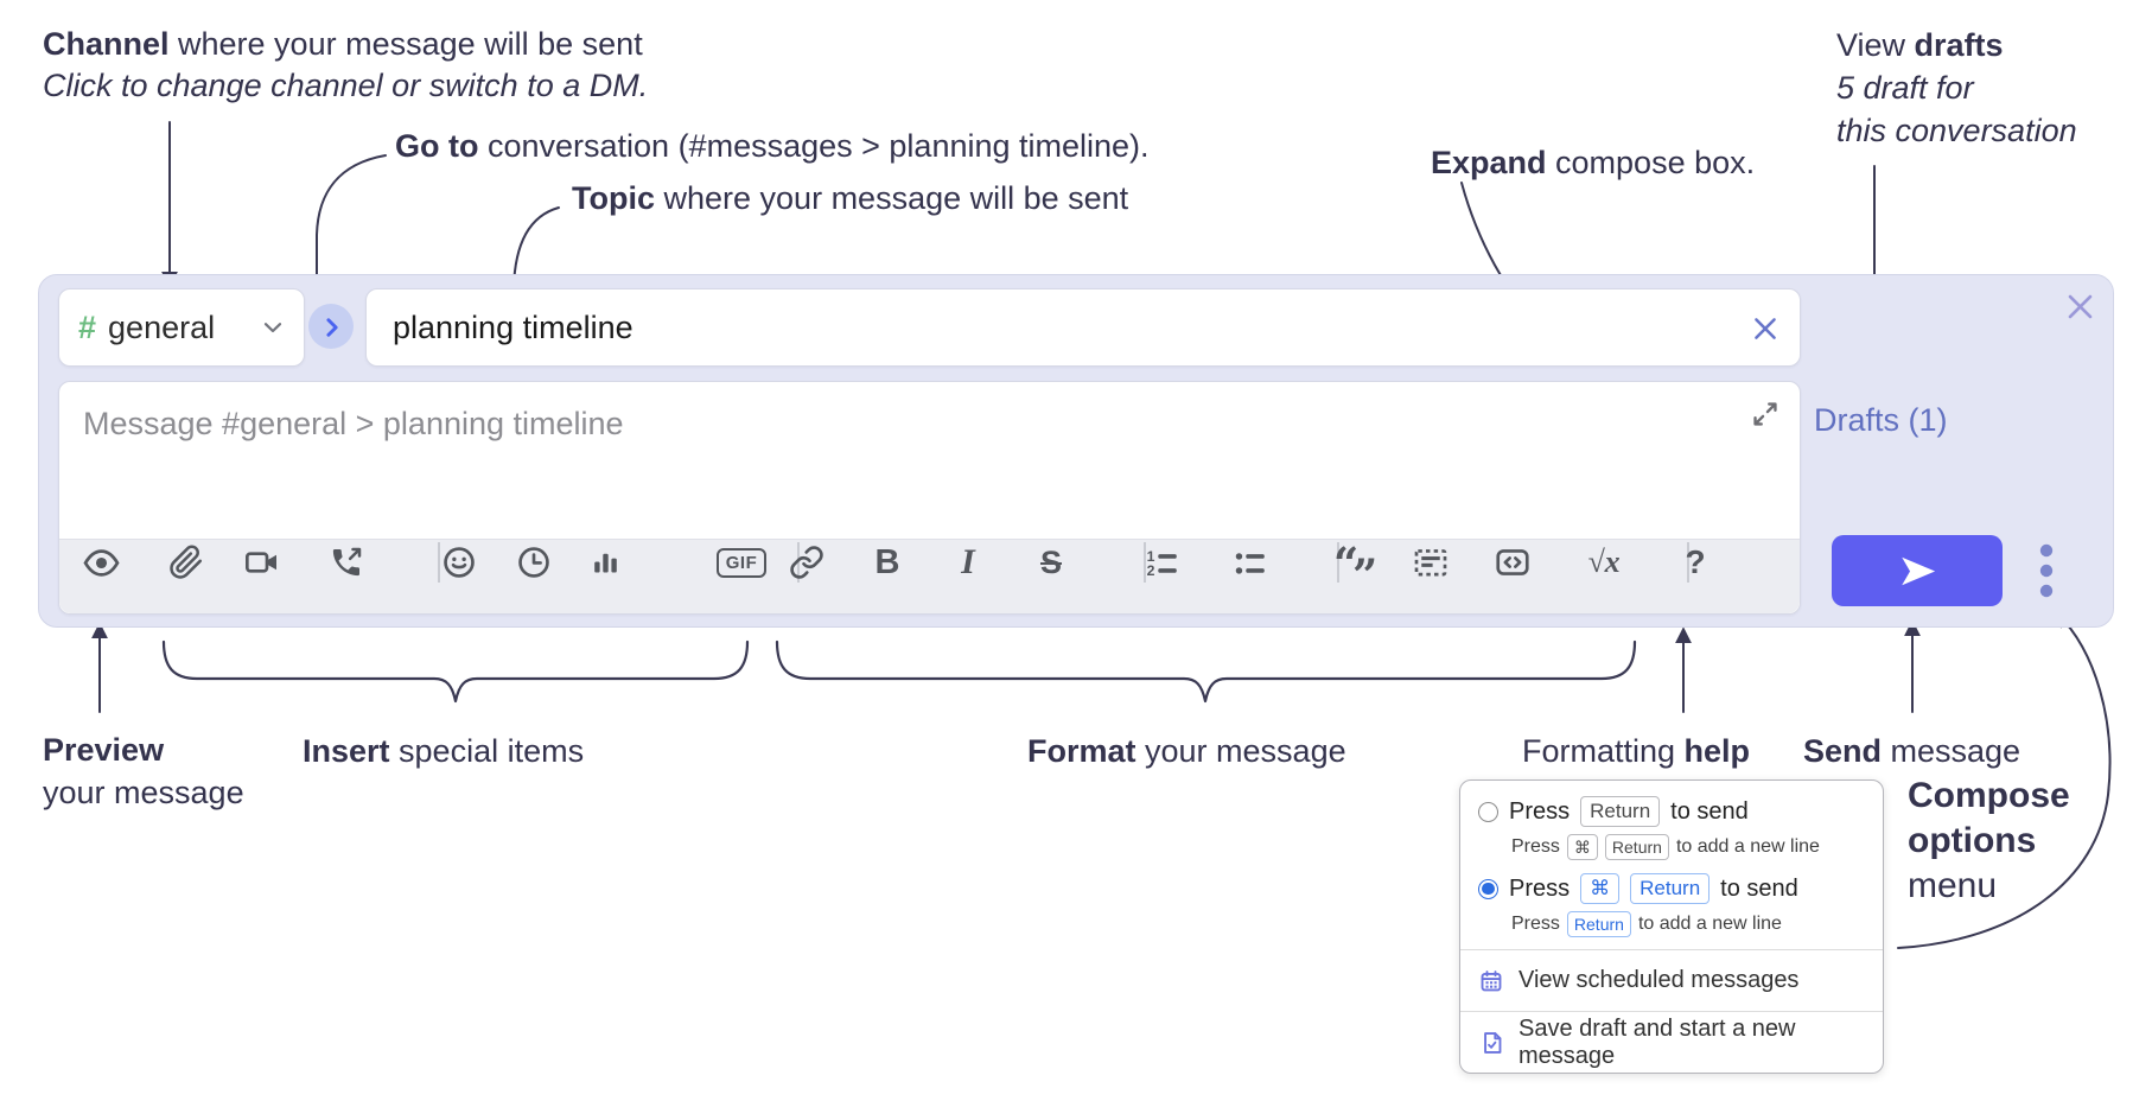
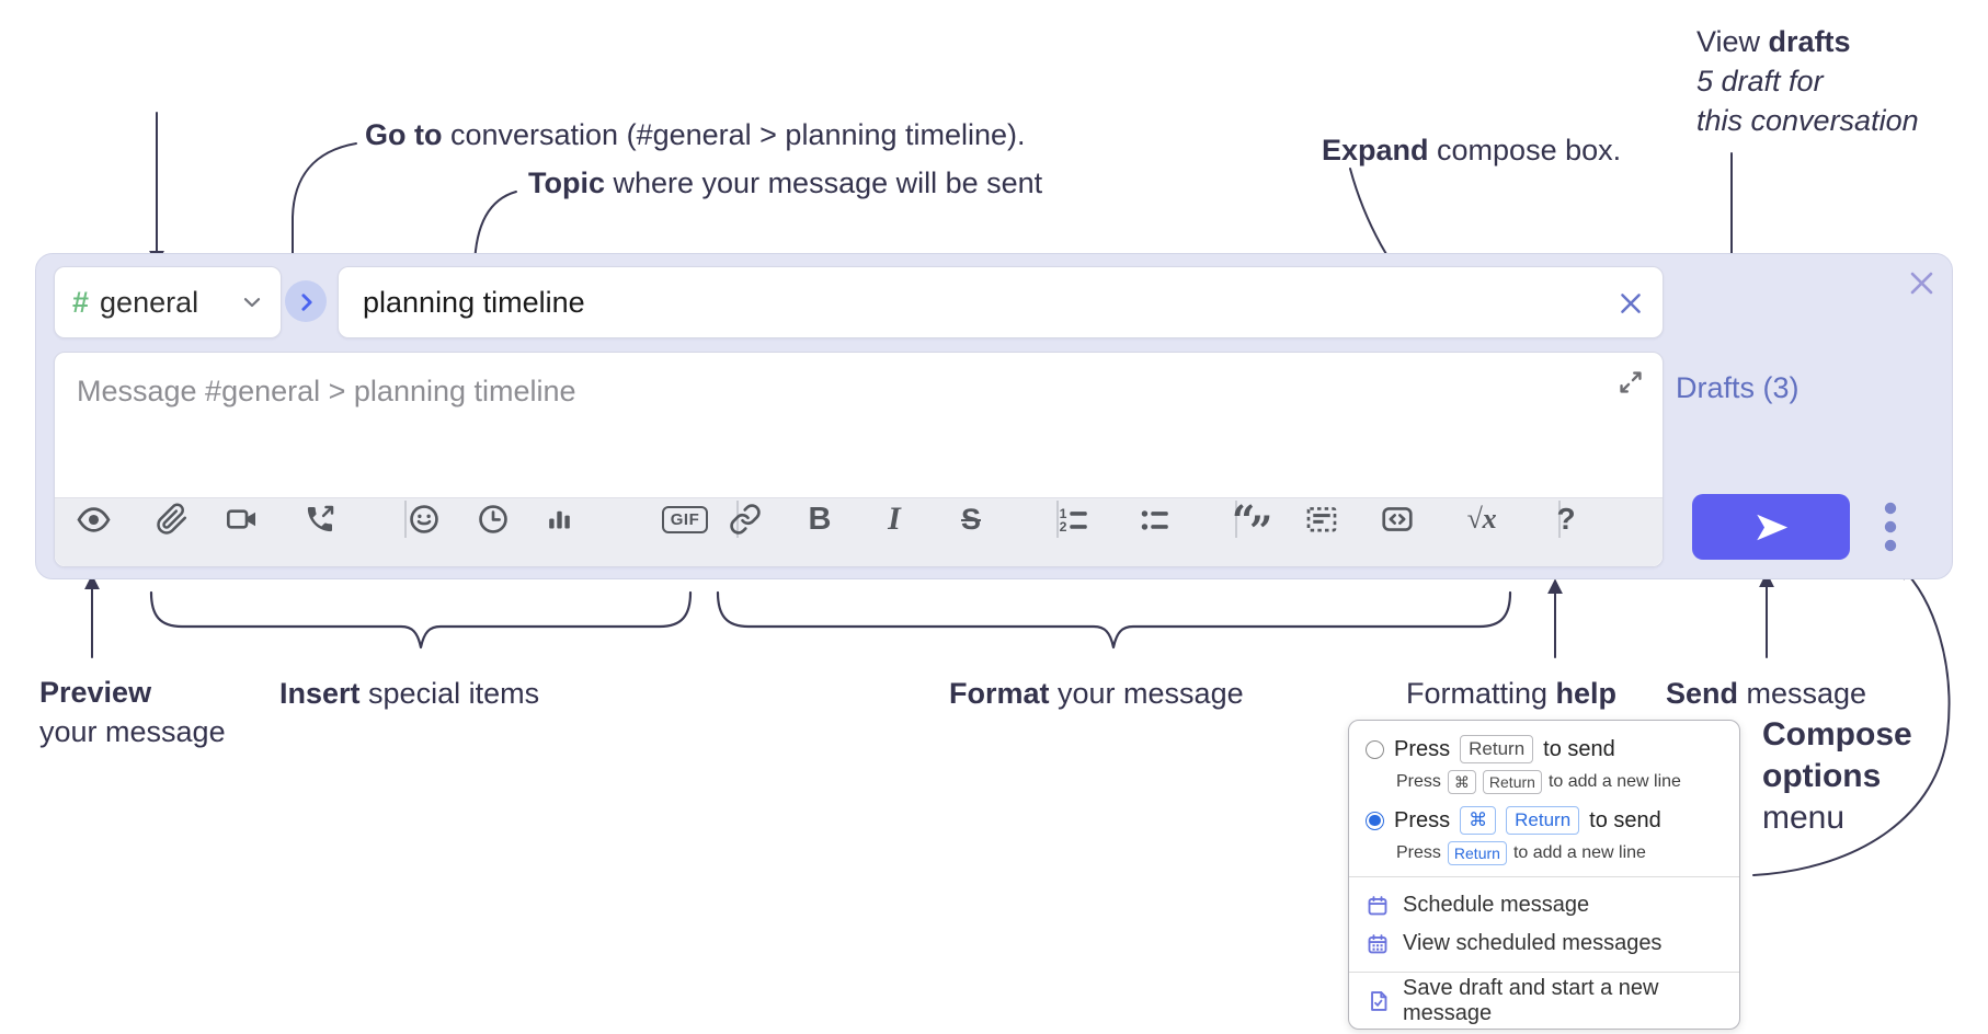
- Channel where your message will be sent
- Click to change channel or switch to a DM.
- Go to conversation (#messages > planning timeline).
+ Go to conversation (#general > planning timeline).
  Topic where your message will be sent
  Expand compose box.
  View drafts
  5 draft for
  this conversation
  Preview
  your message
  Insert special items
  Format your message
  Formatting help
  Send message
  Compose
  options
  menu
  #
  general
  planning timeline
  Message #general > planning timeline
  GIF
  B
  I
  S
  1
  2
  “
  ”
  √x
  ?
- Drafts (1)
+ Drafts (3)
  Press
  Return
  to send
  Press
  ⌘
  Return
  to add a new line
  Press
  ⌘
  Return
  to send
  Press
  Return
  to add a new line
+ Schedule message
  View scheduled messages
  Save draft and start a new message
